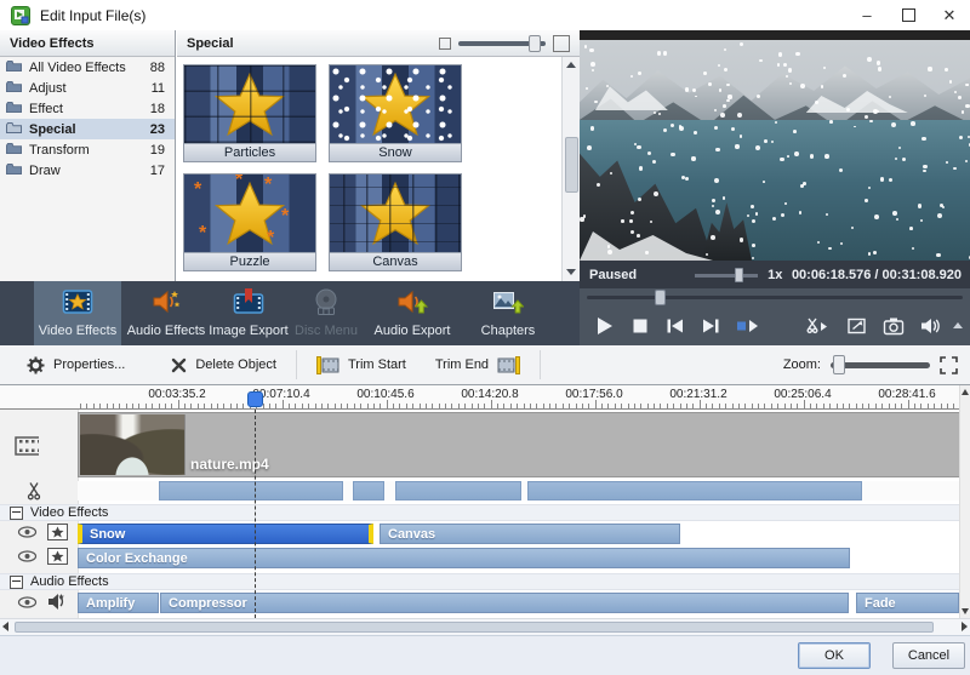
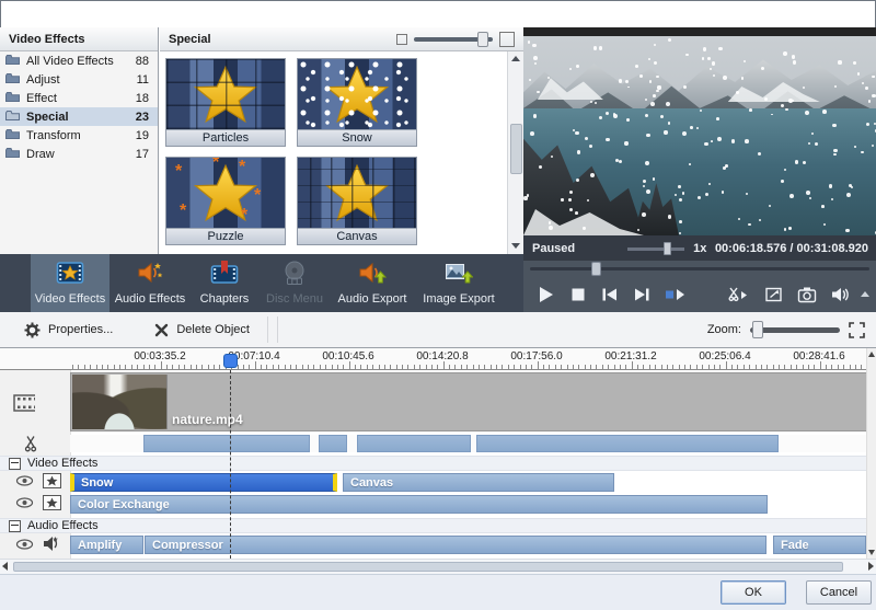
- Edit Input File(s)
- –
- ✕
  Video Effects
  All Video Effects
  88
  Adjust
  11
  Effect
  18
  Special
  23
  Transform
  19
  Draw
  17
  Special
  Particles
  Snow
  *
  *
  *
  *
  *
  *
  Puzzle
  Canvas
  Video Effects
  Audio Effects
- Image Export
+ Chapters
  Disc Menu
  Audio Export
- Chapters
+ Image Export
  Paused
  1x
  00:06:18.576 / 00:31:08.920
  Properties...
  Delete Object
- Trim Start
- Trim End
  Zoom:
  00:03:35.2
  :07:10.4
  00:10:45.6
  00:14:20.8
  00:17:56.0
  00:21:31.2
  00:25:06.4
  00:28:41.6
  nature.mp4
  Video Effects
  Snow
  Canvas
  Color Exchange
  Audio Effects
  Amplify
  Compressor
  Fade
  OK
  Cancel
